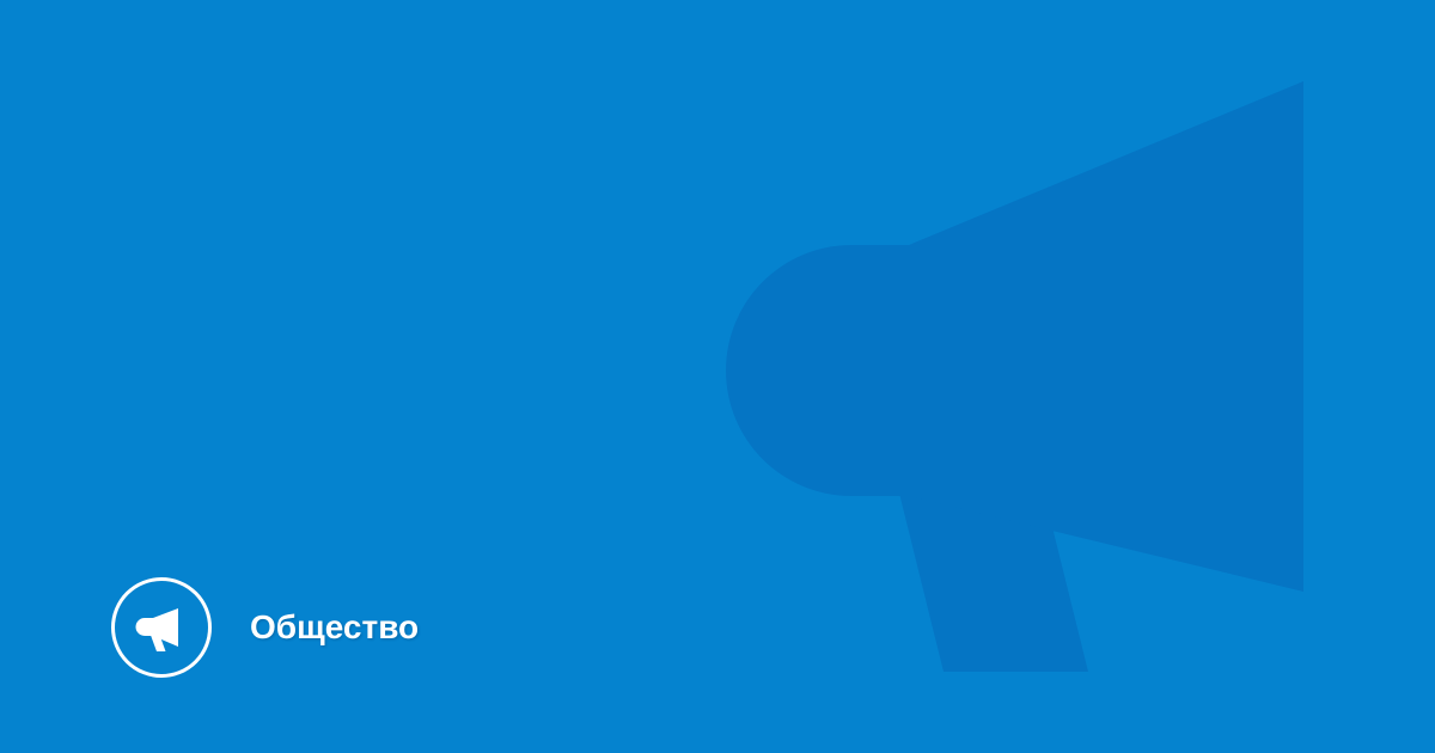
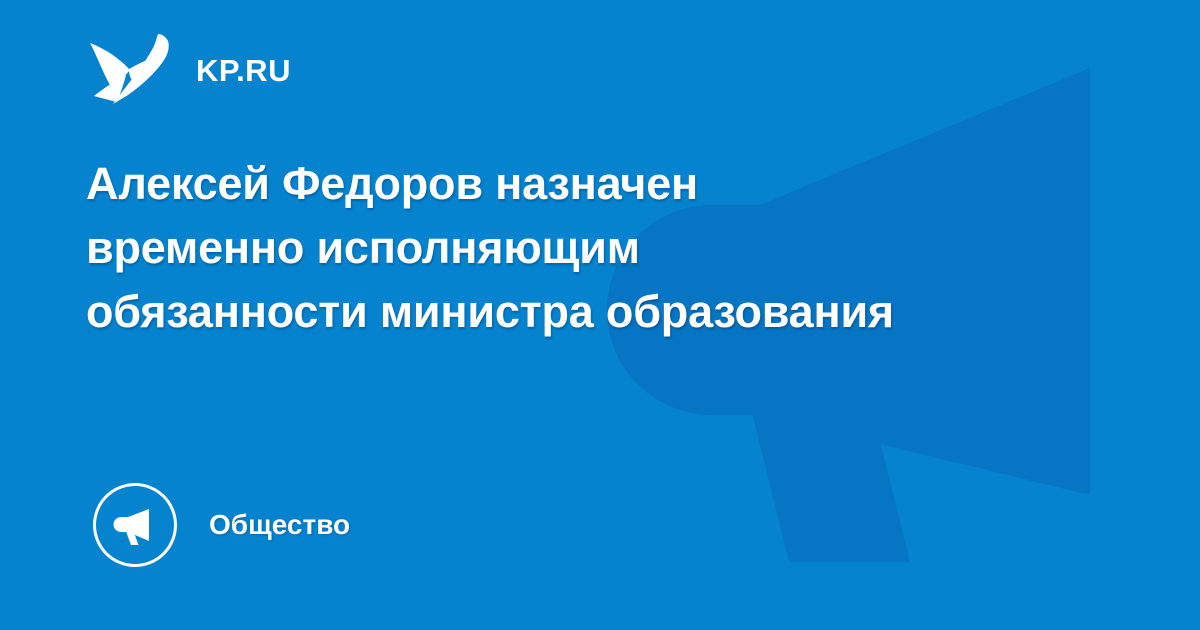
+ KP.RU
+ Алексей Федоров назначен временно исполняющим обязанности министра образования
  Общество
